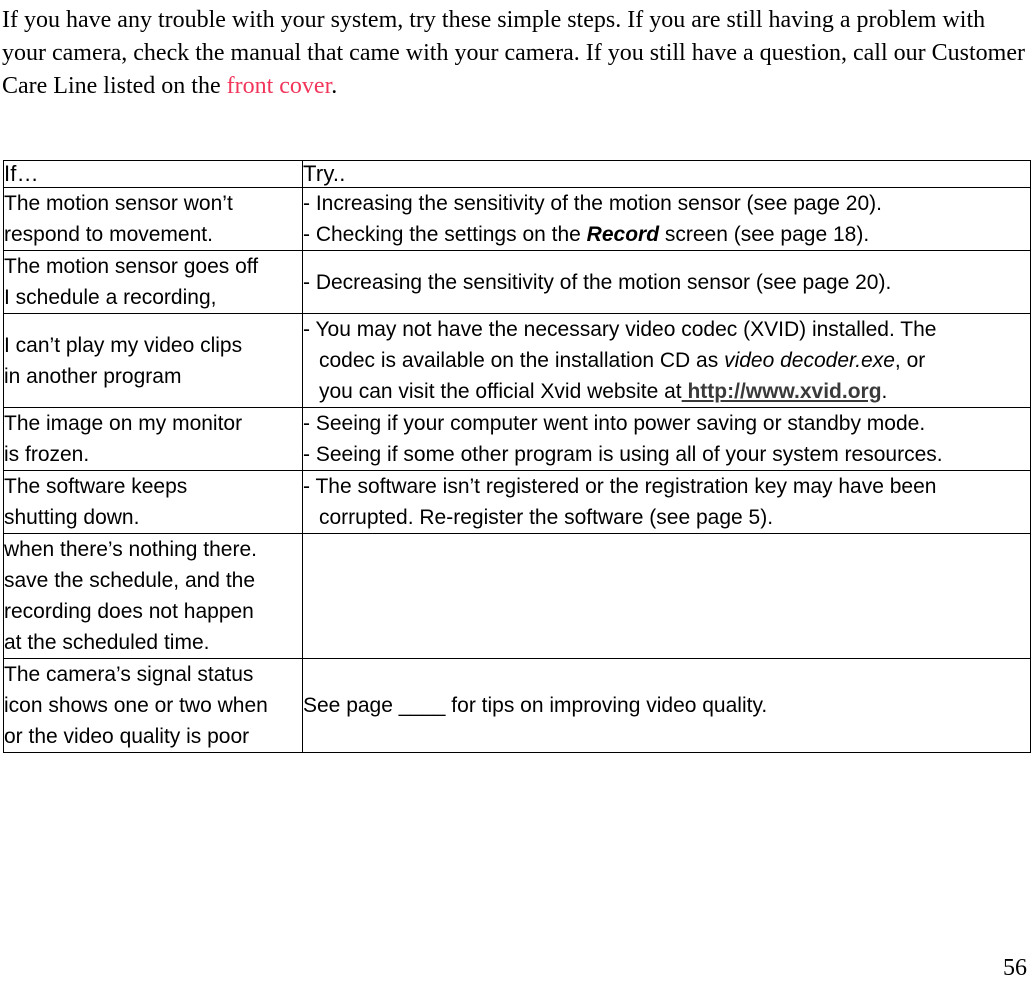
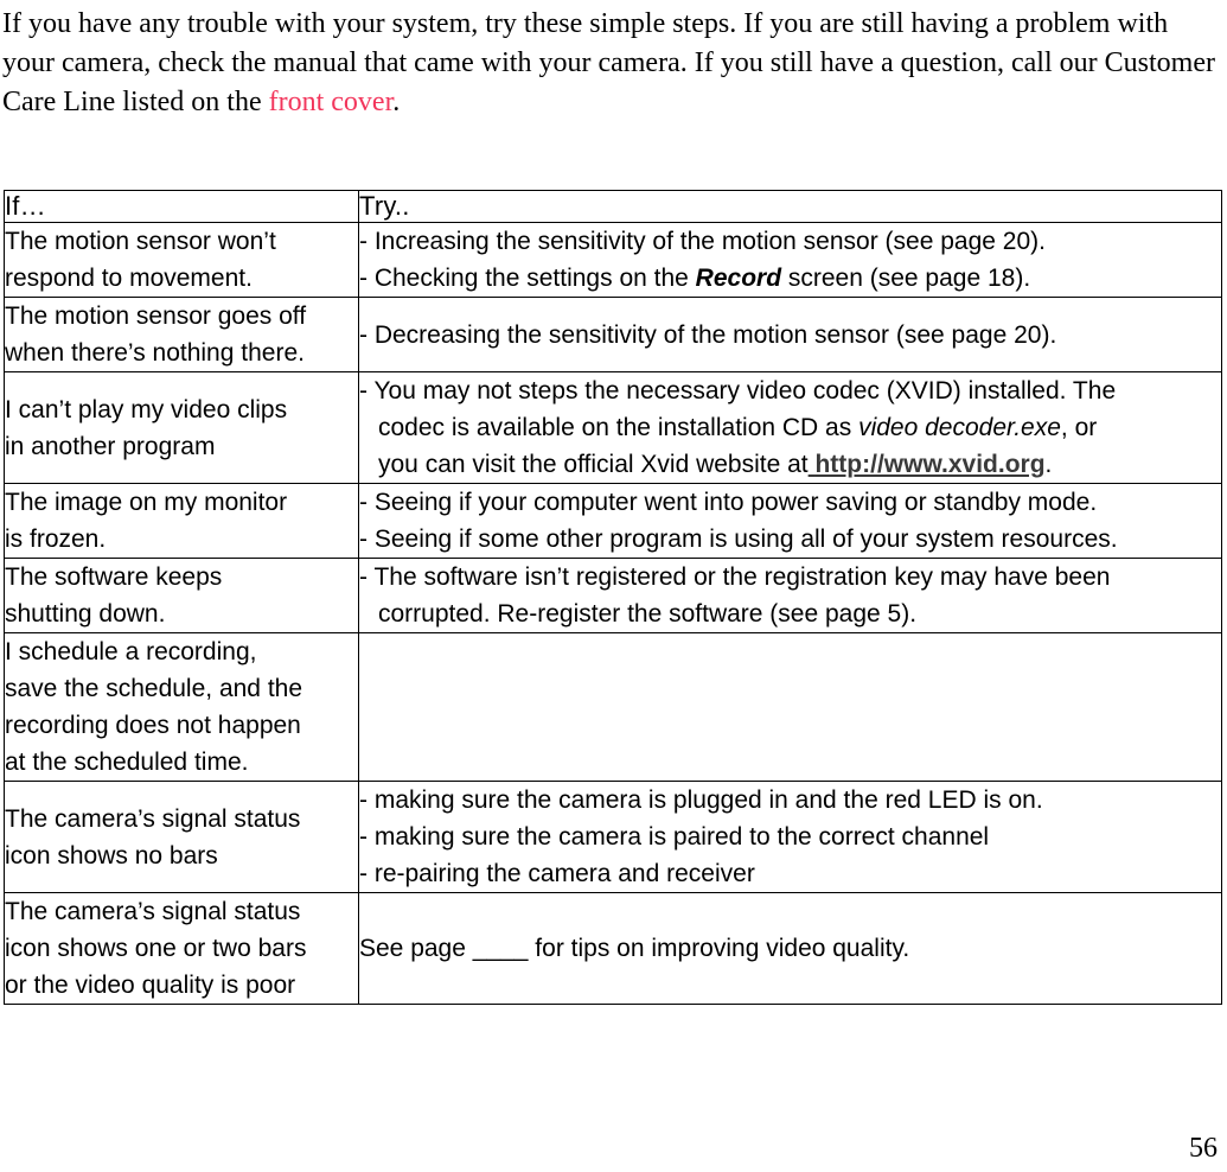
  If you have any trouble with your system, try these simple steps. If you are still having a problem with your camera, check the manual that came with your camera. If you still have a question, call our Customer Care Line listed on the front cover.
  If…	Try..
  The motion sensor won’t respond to movement.	- Increasing the sensitivity of the motion sensor (see page 20). - Checking the settings on the Record screen (see page 18).
- The motion sensor goes off I schedule a recording,	- Decreasing the sensitivity of the motion sensor (see page 20).
+ The motion sensor goes off when there’s nothing there.	- Decreasing the sensitivity of the motion sensor (see page 20).
- I can’t play my video clips in another program	- You may not have the necessary video codec (XVID) installed. The codec is available on the installation CD as video decoder.exe, or you can visit the official Xvid website at http://www.xvid.org.
+ I can’t play my video clips in another program	- You may not steps the necessary video codec (XVID) installed. The codec is available on the installation CD as video decoder.exe, or you can visit the official Xvid website at http://www.xvid.org.
  The image on my monitor is frozen.	- Seeing if your computer went into power saving or standby mode. - Seeing if some other program is using all of your system resources.
  The software keeps shutting down.	- The software isn’t registered or the registration key may have been corrupted. Re-register the software (see page 5).
- when there’s nothing there. save the schedule, and the recording does not happen at the scheduled time.
+ I schedule a recording, save the schedule, and the recording does not happen at the scheduled time.
+ The camera’s signal status icon shows no bars	- making sure the camera is plugged in and the red LED is on. - making sure the camera is paired to the correct channel - re-pairing the camera and receiver
- The camera’s signal status icon shows one or two when or the video quality is poor	See page ____ for tips on improving video quality.
+ The camera’s signal status icon shows one or two bars or the video quality is poor	See page ____ for tips on improving video quality.
  56
